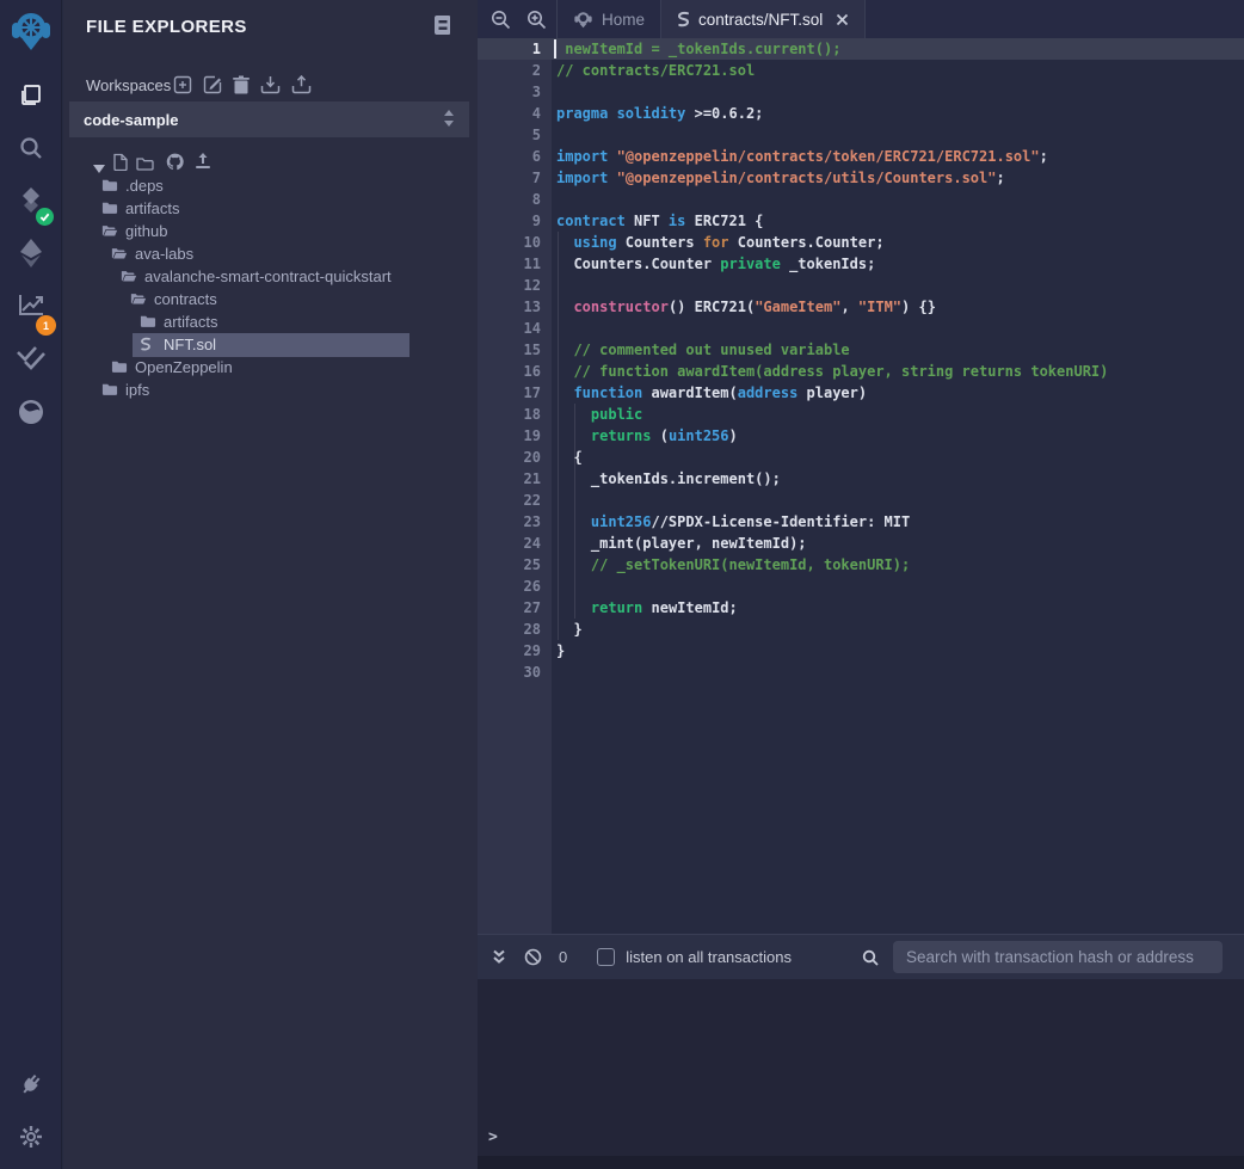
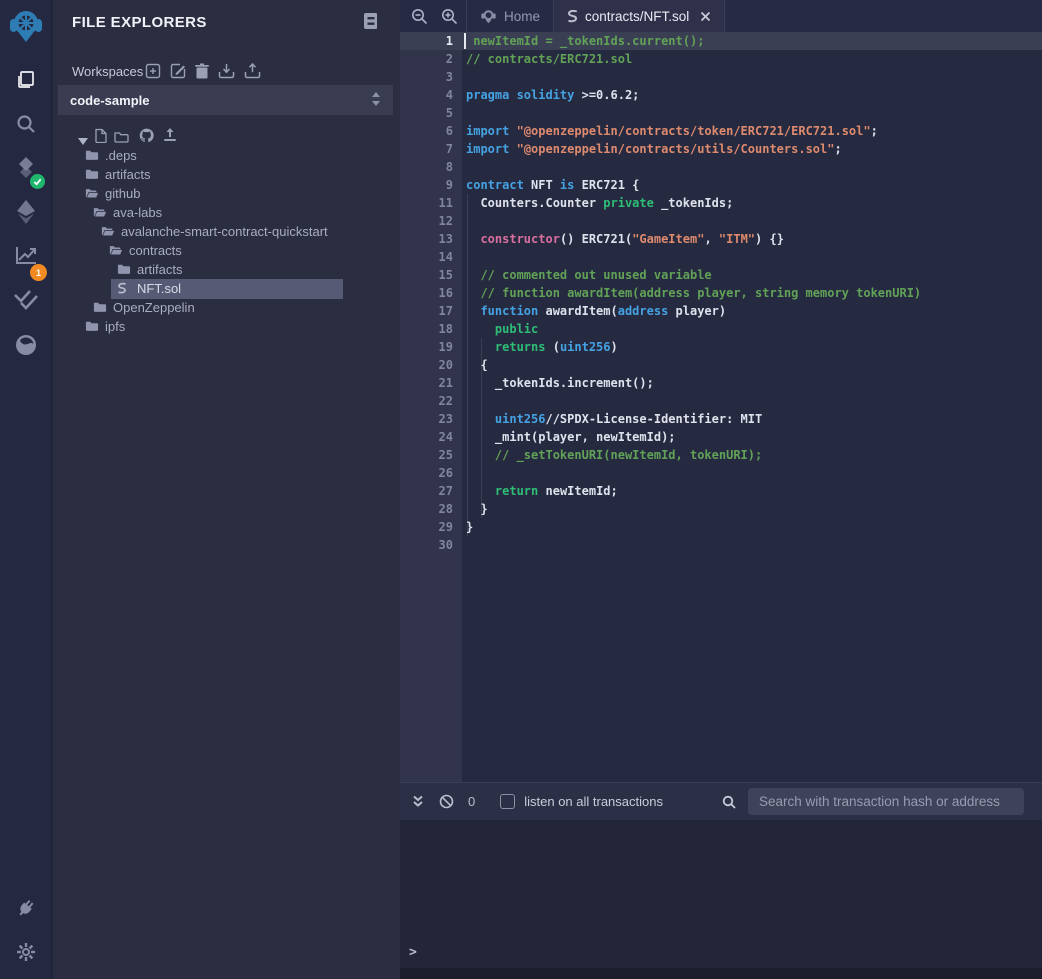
  1
  FILE EXPLORERS
  Workspaces
  code-sample
  .deps
  artifacts
  github
  ava-labs
  avalanche-smart-contract-quickstart
  contracts
  artifacts
  NFT.sol
  OpenZeppelin
  ipfs
  Home
  contracts/NFT.sol
  1
  newItemId = _tokenIds.current();
  2
  // contracts/ERC721.sol
  3
  4
  pragma solidity >=0.6.2;
  5
  6
  import "@openzeppelin/contracts/token/ERC721/ERC721.sol";
  7
  import "@openzeppelin/contracts/utils/Counters.sol";
  8
  9
  contract NFT is ERC721 {
- 10
- using Counters for Counters.Counter;
  11
  Counters.Counter private _tokenIds;
  12
  13
  constructor() ERC721("GameItem", "ITM") {}
  14
  15
  // commented out unused variable
  16
- // function awardItem(address player, string returns tokenURI)
+ // function awardItem(address player, string memory tokenURI)
  17
  function awardItem(address player)
  18
  public
  19
  returns (uint256)
  20
  {
  21
  _tokenIds.increment();
  22
  23
  uint256//SPDX-License-Identifier: MIT
  24
  _mint(player, newItemId);
  25
  // _setTokenURI(newItemId, tokenURI);
  26
  27
  return newItemId;
  28
  }
  29
  }
  30
  0
  listen on all transactions
  Search with transaction hash or address
  >
